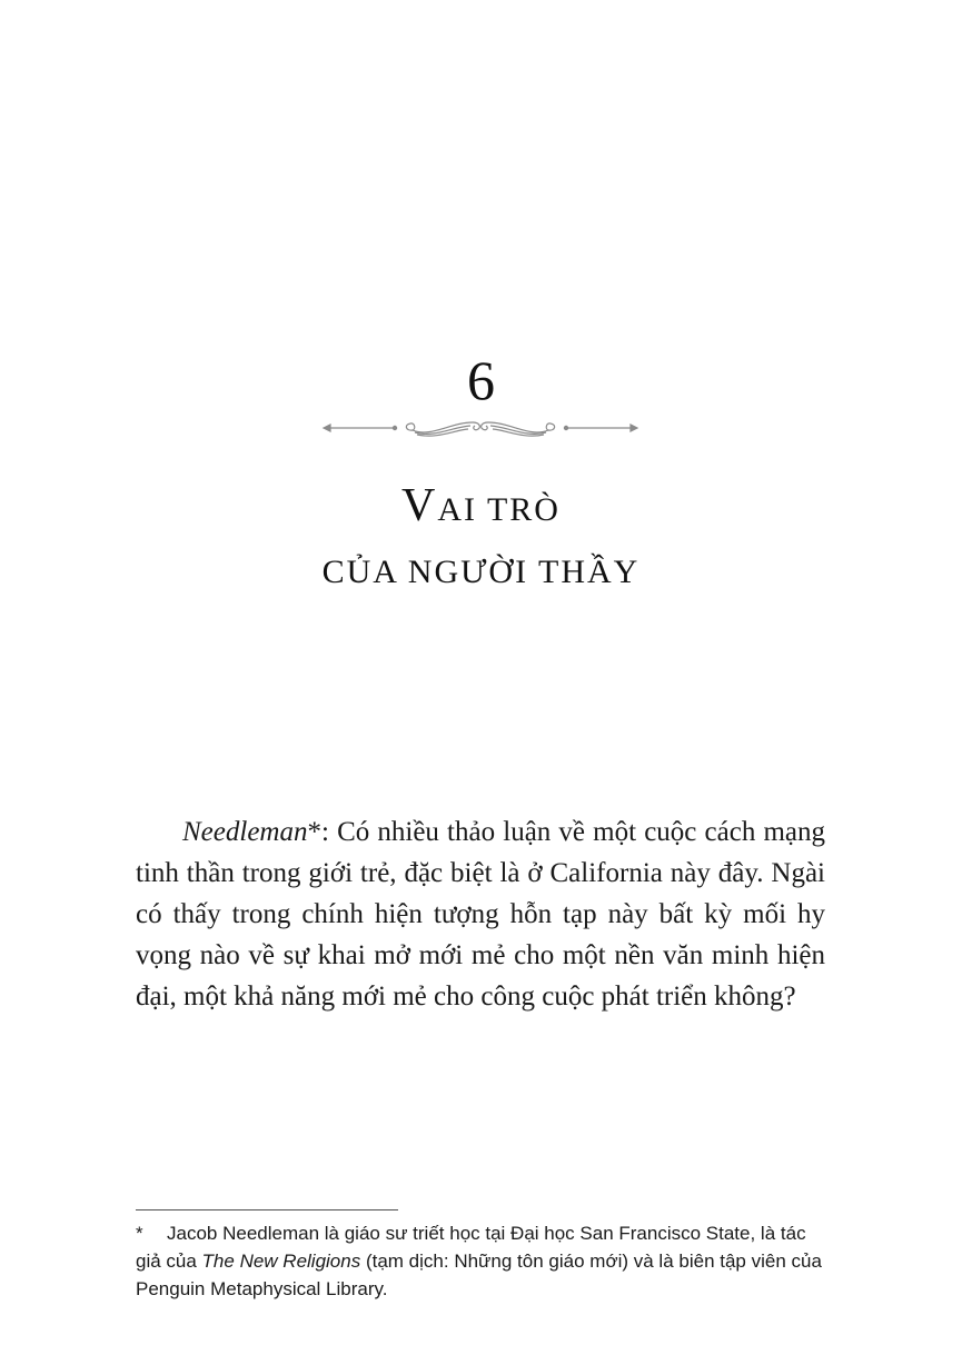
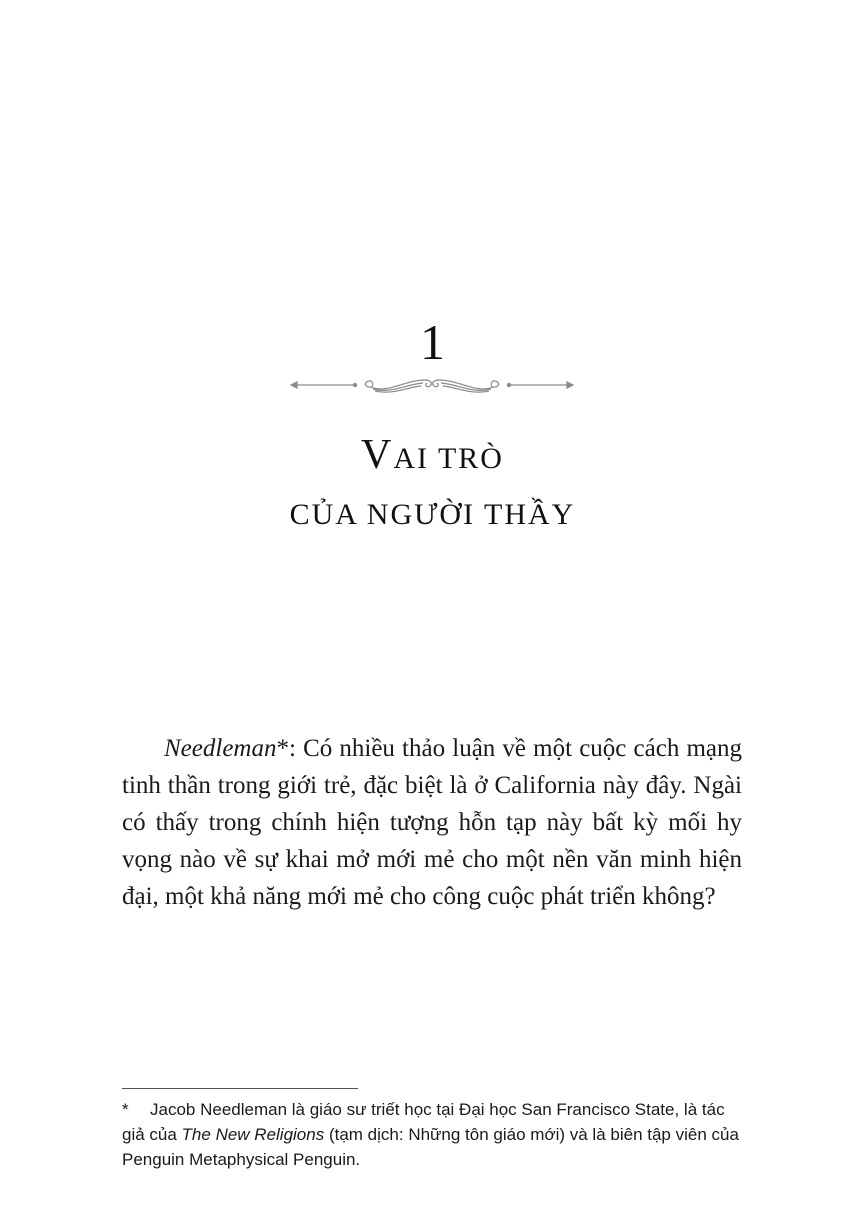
- 6
+ 1
  VAI TRÒ
  CỦA NGƯỜI THẦY
  Needleman*: Có nhiều thảo luận về một cuộc cách mạng tinh thần trong giới trẻ, đặc biệt là ở California này đây. Ngài có thấy trong chính hiện tượng hỗn tạp này bất kỳ mối hy vọng nào về sự khai mở mới mẻ cho một nền văn minh hiện đại, một khả năng mới mẻ cho công cuộc phát triển không?
- * Jacob Needleman là giáo sư triết học tại Đại học San Francisco State, là tác giả của The New Religions (tạm dịch: Những tôn giáo mới) và là biên tập viên của Penguin Metaphysical Library.
+ * Jacob Needleman là giáo sư triết học tại Đại học San Francisco State, là tác giả của The New Religions (tạm dịch: Những tôn giáo mới) và là biên tập viên của Penguin Metaphysical Penguin.
